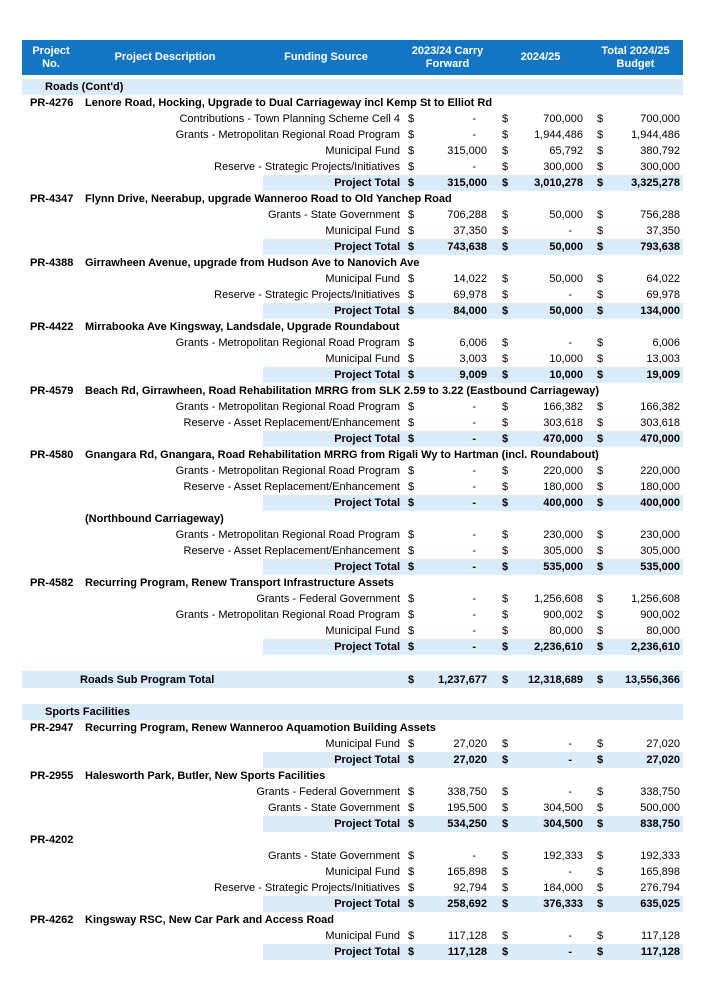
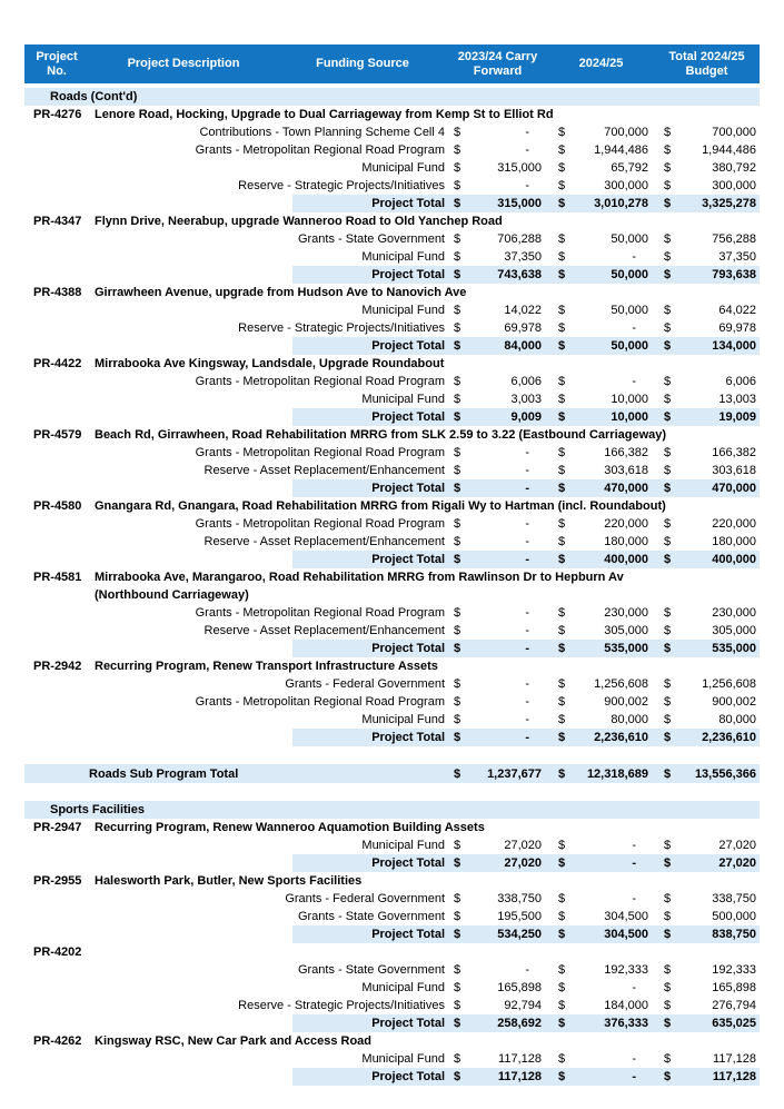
  Project No.
  Project Description
  Funding Source
  2023/24 Carry Forward
  2024/25
  Total 2024/25 Budget
  Roads (Cont'd)
  PR-4276
- Lenore Road, Hocking, Upgrade to Dual Carriageway incl Kemp St to Elliot Rd
+ Lenore Road, Hocking, Upgrade to Dual Carriageway from Kemp St to Elliot Rd
  Contributions - Town Planning Scheme Cell 4
  $
  -
  $
  700,000
  $
  700,000
  Grants - Metropolitan Regional Road Program
  $
  -
  $
  1,944,486
  $
  1,944,486
  Municipal Fund
  $
  315,000
  $
  65,792
  $
  380,792
  Reserve - Strategic Projects/Initiatives
  $
  -
  $
  300,000
  $
  300,000
  Project Total
  $
  315,000
  $
  3,010,278
  $
  3,325,278
  PR-4347
  Flynn Drive, Neerabup, upgrade Wanneroo Road to Old Yanchep Road
  Grants - State Government
  $
  706,288
  $
  50,000
  $
  756,288
  Municipal Fund
  $
  37,350
  $
  -
  $
  37,350
  Project Total
  $
  743,638
  $
  50,000
  $
  793,638
  PR-4388
  Girrawheen Avenue, upgrade from Hudson Ave to Nanovich Ave
  Municipal Fund
  $
  14,022
  $
  50,000
  $
  64,022
  Reserve - Strategic Projects/Initiatives
  $
  69,978
  $
  -
  $
  69,978
  Project Total
  $
  84,000
  $
  50,000
  $
  134,000
  PR-4422
  Mirrabooka Ave Kingsway, Landsdale, Upgrade Roundabout
  Grants - Metropolitan Regional Road Program
  $
  6,006
  $
  -
  $
  6,006
  Municipal Fund
  $
  3,003
  $
  10,000
  $
  13,003
  Project Total
  $
  9,009
  $
  10,000
  $
  19,009
  PR-4579
  Beach Rd, Girrawheen, Road Rehabilitation MRRG from SLK 2.59 to 3.22 (Eastbound Carriageway)
  Grants - Metropolitan Regional Road Program
  $
  -
  $
  166,382
  $
  166,382
  Reserve - Asset Replacement/Enhancement
  $
  -
  $
  303,618
  $
  303,618
  Project Total
  $
  -
  $
  470,000
  $
  470,000
  PR-4580
  Gnangara Rd, Gnangara, Road Rehabilitation MRRG from Rigali Wy to Hartman (incl. Roundabout)
  Grants - Metropolitan Regional Road Program
  $
  -
  $
  220,000
  $
  220,000
  Reserve - Asset Replacement/Enhancement
  $
  -
  $
  180,000
  $
  180,000
  Project Total
  $
  -
  $
  400,000
  $
  400,000
+ PR-4581
+ Mirrabooka Ave, Marangaroo, Road Rehabilitation MRRG from Rawlinson Dr to Hepburn Av
  (Northbound Carriageway)
  Grants - Metropolitan Regional Road Program
  $
  -
  $
  230,000
  $
  230,000
  Reserve - Asset Replacement/Enhancement
  $
  -
  $
  305,000
  $
  305,000
  Project Total
  $
  -
  $
  535,000
  $
  535,000
- PR-4582
+ PR-2942
  Recurring Program, Renew Transport Infrastructure Assets
  Grants - Federal Government
  $
  -
  $
  1,256,608
  $
  1,256,608
  Grants - Metropolitan Regional Road Program
  $
  -
  $
  900,002
  $
  900,002
  Municipal Fund
  $
  -
  $
  80,000
  $
  80,000
  Project Total
  $
  -
  $
  2,236,610
  $
  2,236,610
  Roads Sub Program Total
  $
  1,237,677
  $
  12,318,689
  $
  13,556,366
  Sports Facilities
  PR-2947
  Recurring Program, Renew Wanneroo Aquamotion Building Assets
  Municipal Fund
  $
  27,020
  $
  -
  $
  27,020
  Project Total
  $
  27,020
  $
  -
  $
  27,020
  PR-2955
  Halesworth Park, Butler, New Sports Facilities
  Grants - Federal Government
  $
  338,750
  $
  -
  $
  338,750
  Grants - State Government
  $
  195,500
  $
  304,500
  $
  500,000
  Project Total
  $
  534,250
  $
  304,500
  $
  838,750
  PR-4202
  Grants - State Government
  $
  -
  $
  192,333
  $
  192,333
  Municipal Fund
  $
  165,898
  $
  -
  $
  165,898
  Reserve - Strategic Projects/Initiatives
  $
  92,794
  $
  184,000
  $
  276,794
  Project Total
  $
  258,692
  $
  376,333
  $
  635,025
  PR-4262
  Kingsway RSC, New Car Park and Access Road
  Municipal Fund
  $
  117,128
  $
  -
  $
  117,128
  Project Total
  $
  117,128
  $
  -
  $
  117,128
